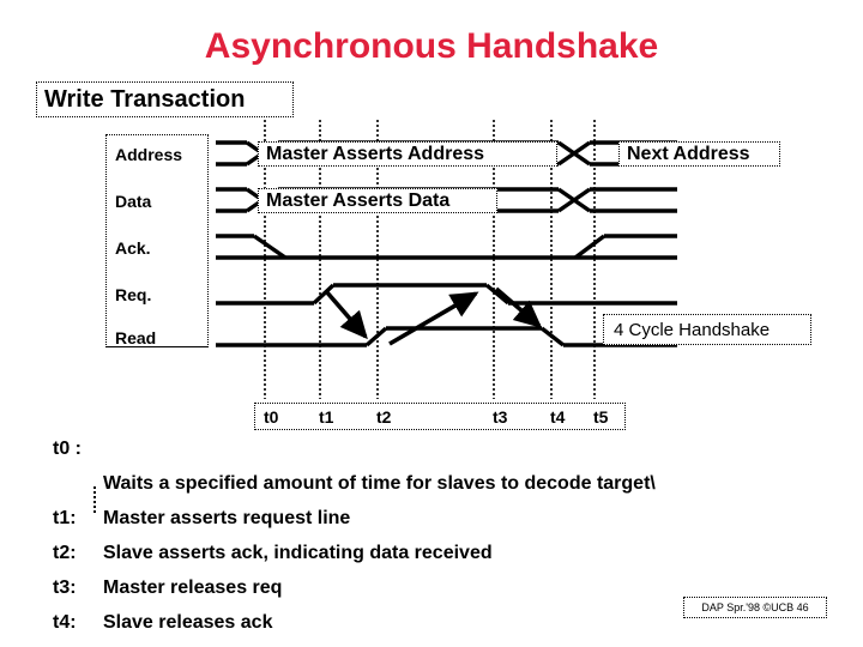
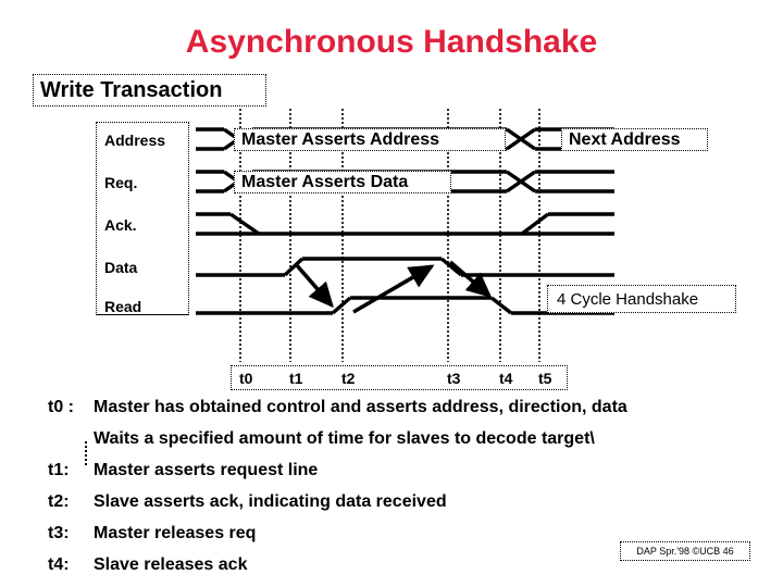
  Asynchronous Handshake
  Write Transaction
  Address
- Data
+ Req.
  Ack.
- Req.
+ Data
  Read
  Master Asserts Address
  Next Address
  Master Asserts Data
  4 Cycle Handshake
  t0
  t1
  t2
  t3
  t4
  t5
  t0 :
+ Master has obtained control and asserts address, direction, data
  Waits a specified amount of time for slaves to decode target\
  t1:
  Master asserts request line
  t2:
  Slave asserts ack, indicating data received
  t3:
  Master releases req
  t4:
  Slave releases ack
  DAP Spr.'98 ©UCB 46
